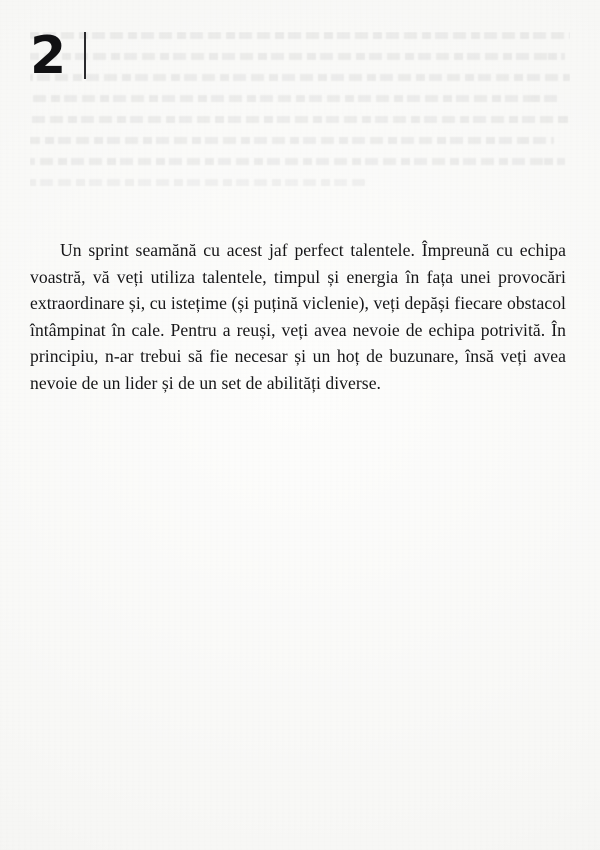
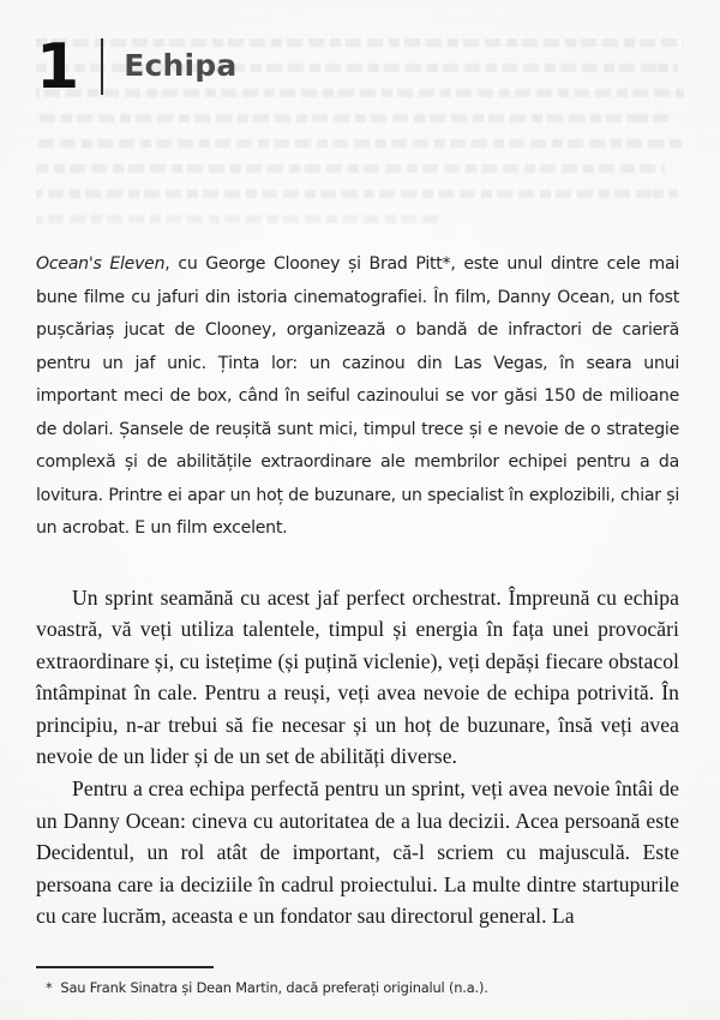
- 2
+ 1
+ Echipa
+ Ocean's Eleven, cu George Clooney și Brad Pitt*, este unul dintre cele mai bune filme cu jafuri din istoria cinematografiei. În film, Danny Ocean, un fost pușcăriaș jucat de Clooney, organizează o bandă de infractori de carieră pentru un jaf unic. Ținta lor: un cazinou din Las Vegas, în seara unui important meci de box, când în seiful cazinoului se vor găsi 150 de milioane de dolari. Șansele de reușită sunt mici, timpul trece și e nevoie de o strategie complexă și de abilitățile extraordinare ale membrilor echipei pentru a da lovitura. Printre ei apar un hoț de buzunare, un specialist în explozibili, chiar și un acrobat. E un film excelent.
- Un sprint seamănă cu acest jaf perfect talentele. Împreună cu echipa voastră, vă veți utiliza talentele, timpul și energia în fața unei provocări extraordinare și, cu istețime (și puțină viclenie), veți depăși fiecare obstacol întâmpinat în cale. Pentru a reuși, veți avea nevoie de echipa potrivită. În principiu, n-ar trebui să fie necesar și un hoț de buzunare, însă veți avea nevoie de un lider și de un set de abilități diverse.
+ Un sprint seamănă cu acest jaf perfect orchestrat. Împreună cu echipa voastră, vă veți utiliza talentele, timpul și energia în fața unei provocări extraordinare și, cu istețime (și puțină viclenie), veți depăși fiecare obstacol întâmpinat în cale. Pentru a reuși, veți avea nevoie de echipa potrivită. În principiu, n-ar trebui să fie necesar și un hoț de buzunare, însă veți avea nevoie de un lider și de un set de abilități diverse.
+ Pentru a crea echipa perfectă pentru un sprint, veți avea nevoie întâi de un Danny Ocean: cineva cu autoritatea de a lua decizii. Acea persoană este Decidentul, un rol atât de important, că-l scriem cu majusculă. Este persoana care ia deciziile în cadrul proiectului. La multe dintre startupurile cu care lucrăm, aceasta e un fondator sau directorul general. La
+ * Sau Frank Sinatra și Dean Martin, dacă preferați originalul (n.a.).
